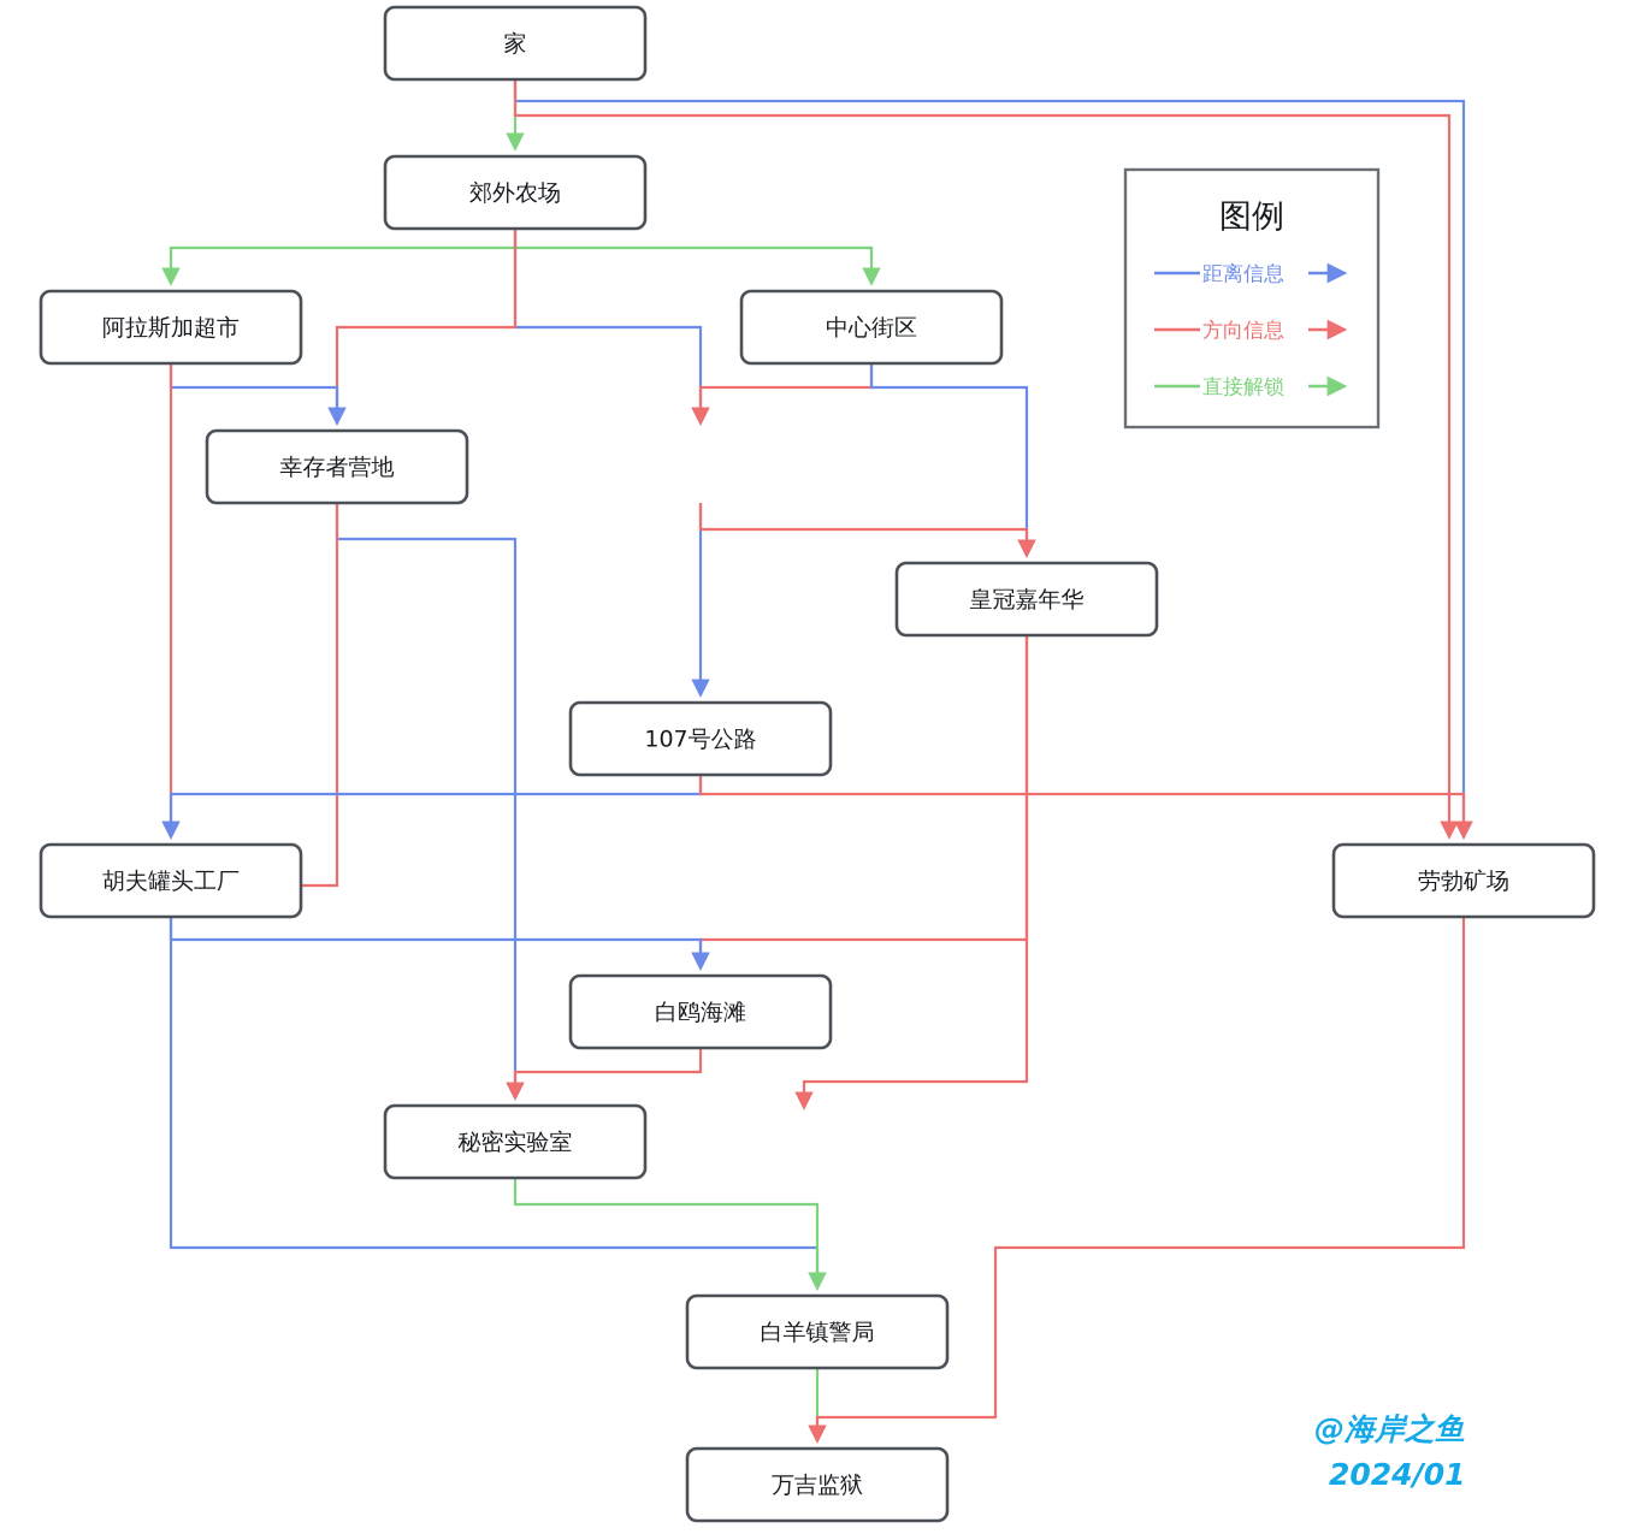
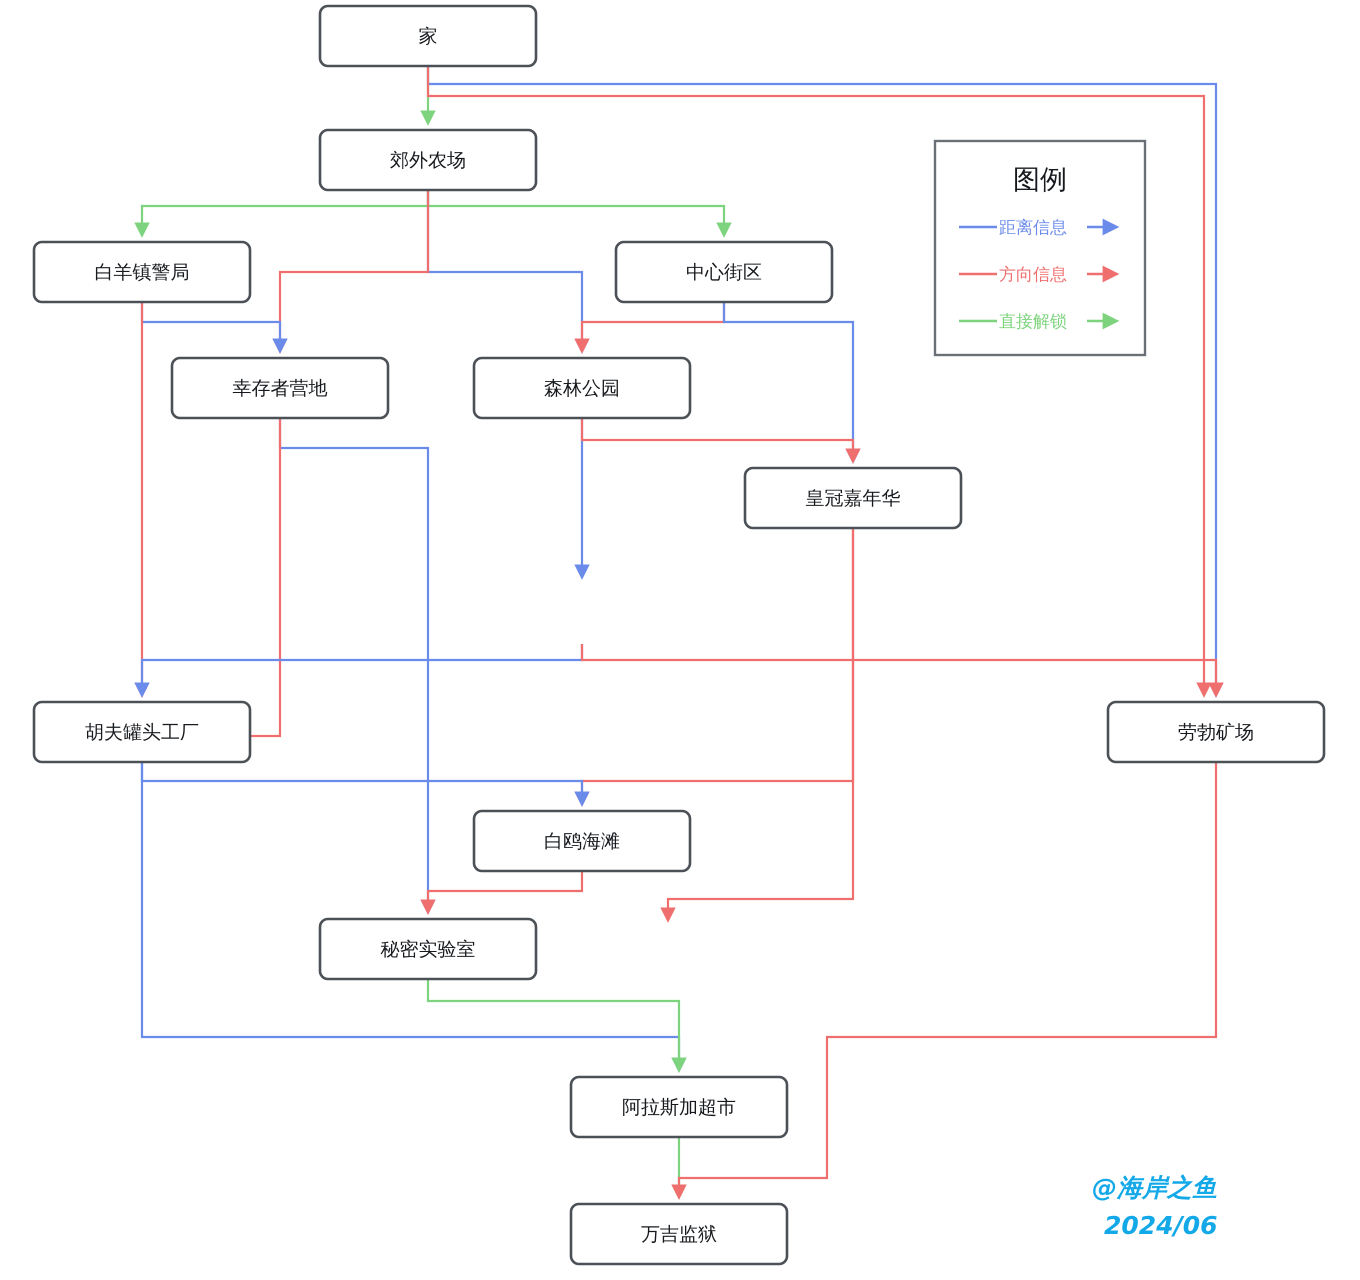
  家
  郊外农场
- 阿拉斯加超市
+ 白羊镇警局
  中心街区
  幸存者营地
+ 森林公园
  皇冠嘉年华
- 107号公路
  胡夫罐头工厂
  劳勃矿场
  白鸥海滩
  秘密实验室
- 白羊镇警局
+ 阿拉斯加超市
  万吉监狱
  图例
  距离信息
  方向信息
  直接解锁
  @海岸之鱼
- 2024/01
+ 2024/06
